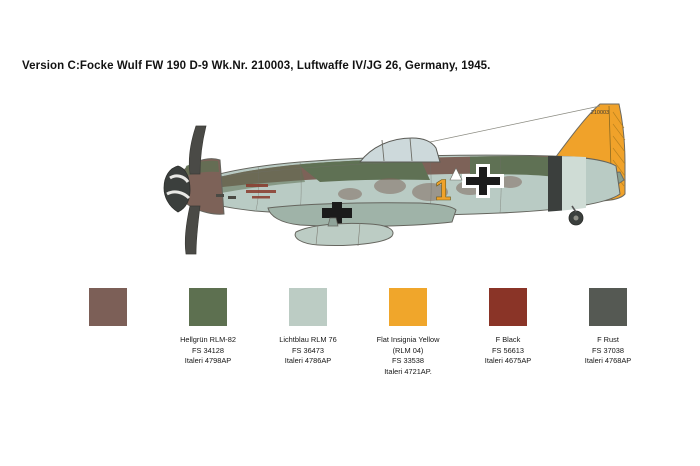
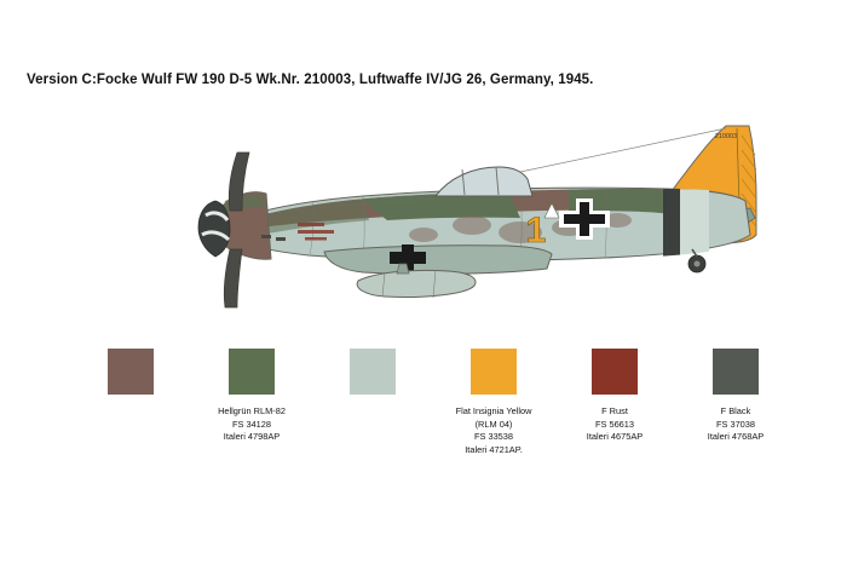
- Version C:Focke Wulf FW 190 D-9 Wk.Nr. 210003, Luftwaffe IV/JG 26, Germany, 1945.
+ Version C:Focke Wulf FW 190 D-5 Wk.Nr. 210003, Luftwaffe IV/JG 26, Germany, 1945.
  1
  Hellgrün RLM-82
  FS 34128
  Italeri 4798AP
- Lichtblau RLM 76
- FS 36473
- Italeri 4786AP
  Flat Insignia Yellow
  (RLM 04)
  FS 33538
  Italeri 4721AP.
- F Black
+ F Rust
  FS 56613
  Italeri 4675AP
- F Rust
+ F Black
  FS 37038
  Italeri 4768AP
